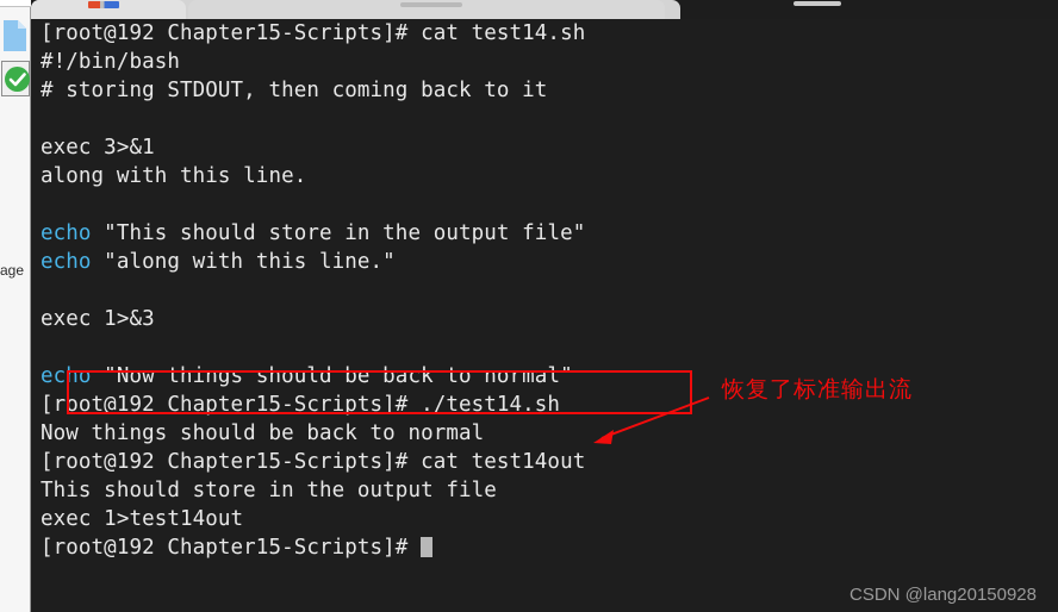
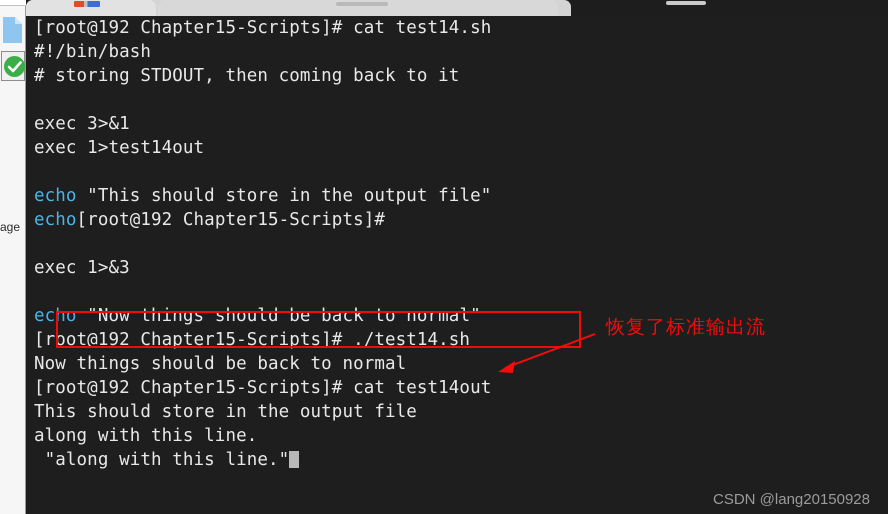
  age
  [root@192 Chapter15-Scripts]# cat test14.sh
  #!/bin/bash
  # storing STDOUT, then coming back to it
  exec 3>&1
- along with this line.
+ exec 1>test14out
  echo "This should store in the output file"
- echo "along with this line."
+ echo[root@192 Chapter15-Scripts]#
  exec 1>&3
  echo "Now things should be back to normal"
  [root@192 Chapter15-Scripts]# ./test14.sh
  Now things should be back to normal
  [root@192 Chapter15-Scripts]# cat test14out
  This should store in the output file
- exec 1>test14out
+ along with this line.
- [root@192 Chapter15-Scripts]#
+ "along with this line."
  恢复了标准输出流
  CSDN @lang20150928
